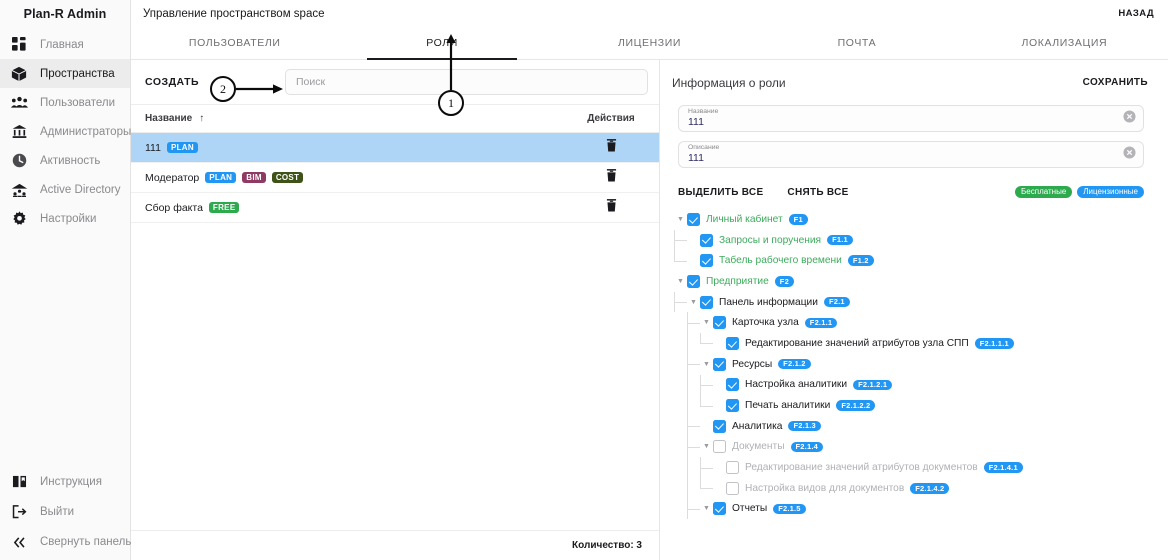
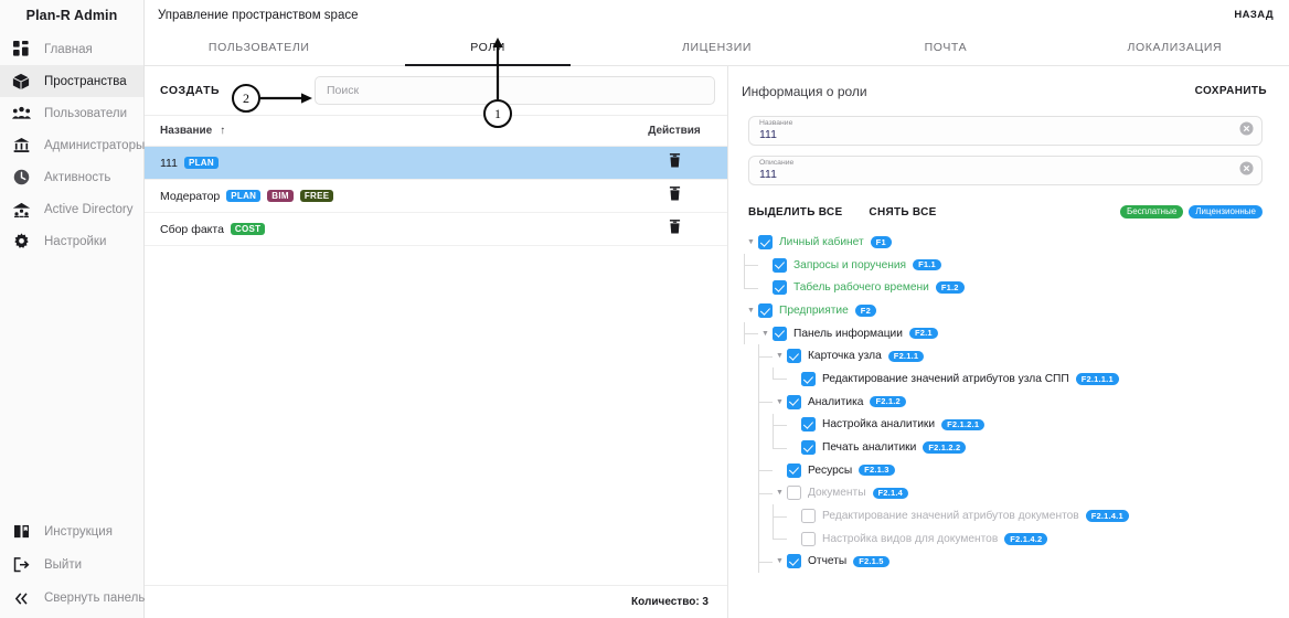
  Plan-R Admin
  Главная
  Пространства
  Пользователи
  Администраторы
  Активность
  Active Directory
  Настройки
  Инструкция
  Выйти
  Свернуть панель
  Управление пространством space
  НАЗАД
  ПОЛЬЗОВАТЕЛИ
  РОЛ
  ЛИЦЕНЗИИ
  ПОЧТА
  ЛОКАЛИЗАЦИЯ
  СОЗДАТЬ
  Поиск
  Название
  ↑
  Действия
  111
  PLAN
  Модератор
  PLAN
  BIM
- COST
+ FREE
  Сбор факта
- FREE
+ COST
  Количество: 3
  Информация о роли
  СОХРАНИТЬ
  111
  111
  ВЫДЕЛИТЬ ВСЕ
  СНЯТЬ ВСЕ
  Бесплатные
  Лицензионные
  Личный кабинет
  F1
  Запросы и поручения
  F1.1
  Табель рабочего времени
  F1.2
  Предприятие
  F2
  Панель информации
  F2.1
  Карточка узла
  F2.1.1
  Редактирование значений атрибутов узла СПП
  F2.1.1.1
- Ресурсы
+ Аналитика
  F2.1.2
  Настройка аналитики
  F2.1.2.1
  Печать аналитики
  F2.1.2.2
- Аналитика
+ Ресурсы
  F2.1.3
  Документы
  F2.1.4
  Редактирование значений атрибутов документов
  F2.1.4.1
  Настройка видов для документов
  F2.1.4.2
  Отчеты
  F2.1.5
  1
  2
